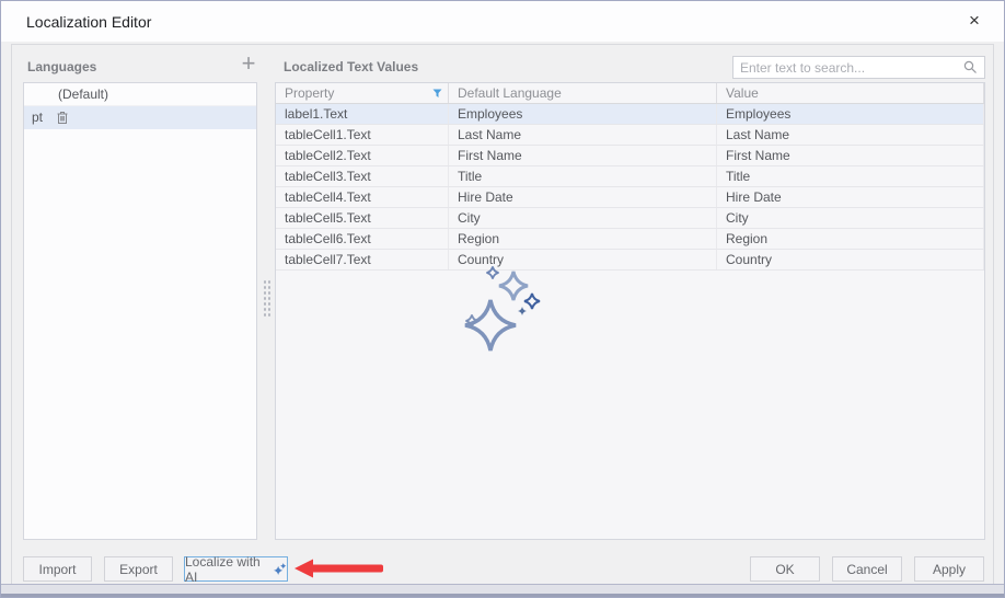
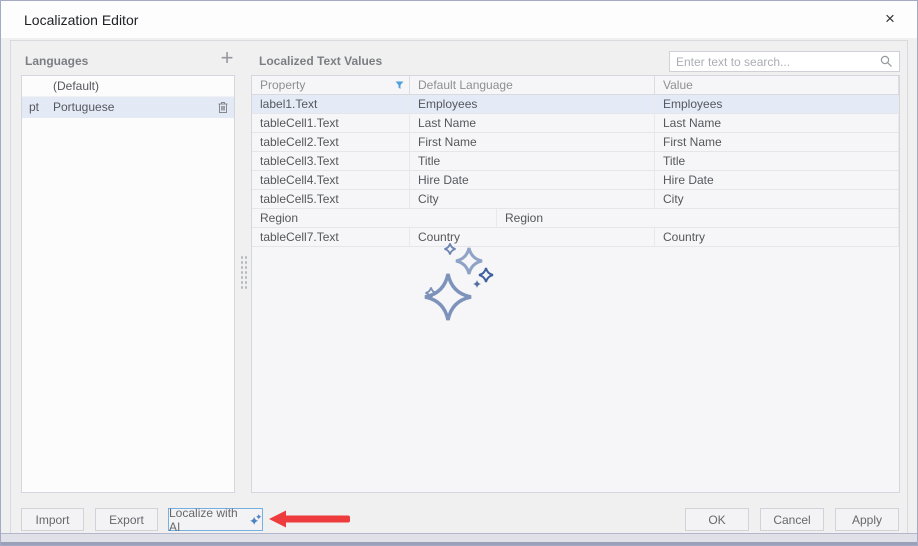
  Localization Editor
  ×
  Languages
  +
  (Default)
  pt
+ Portuguese
  Localized Text Values
  Enter text to search...
  Property
  Default Language
  Value
  label1.Text
  Employees
  Employees
  tableCell1.Text
  Last Name
  Last Name
  tableCell2.Text
  First Name
  First Name
  tableCell3.Text
  Title
  Title
  tableCell4.Text
  Hire Date
  Hire Date
  tableCell5.Text
  City
  City
- tableCell6.Text
  Region
  Region
  tableCell7.Text
  Country
  Country
  Import
  Export
  Localize with AI
  OK
  Cancel
  Apply
